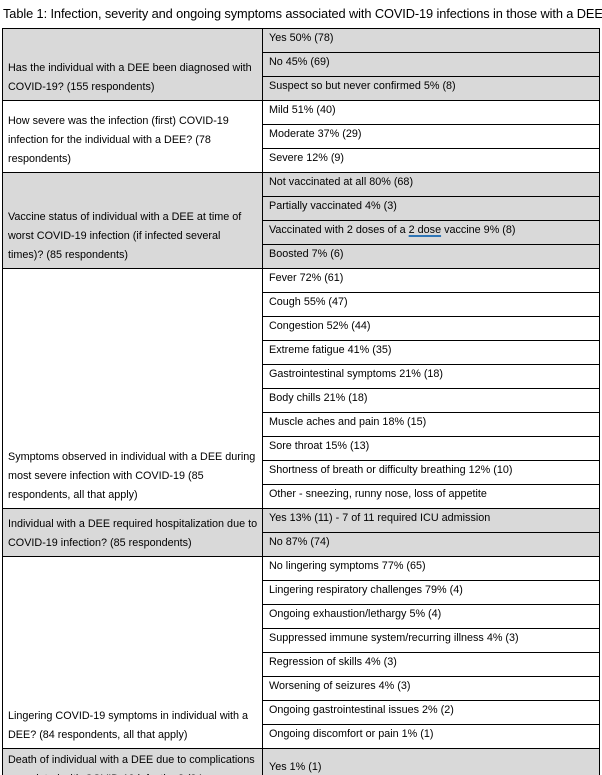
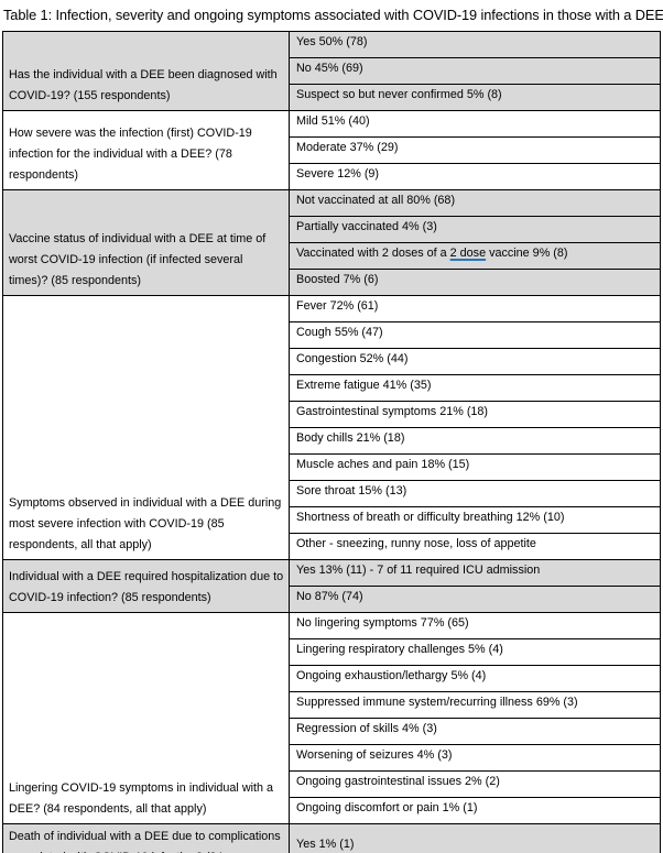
  Table 1: Infection, severity and ongoing symptoms associated with COVID-19 infections in those with a DEE
  Has the individual with a DEE been diagnosed with COVID-19? (155 respondents)	Yes 50% (78)
  No 45% (69)
  Suspect so but never confirmed 5% (8)
  How severe was the infection (first) COVID-19 infection for the individual with a DEE? (78 respondents)	Mild 51% (40)
  Moderate 37% (29)
  Severe 12% (9)
  Vaccine status of individual with a DEE at time of worst COVID-19 infection (if infected several times)? (85 respondents)	Not vaccinated at all 80% (68)
  Partially vaccinated 4% (3)
  Vaccinated with 2 doses of a 2 dose vaccine 9% (8)
  Boosted 7% (6)
  Symptoms observed in individual with a DEE during most severe infection with COVID-19 (85 respondents, all that apply)	Fever 72% (61)
  Cough 55% (47)
  Congestion 52% (44)
  Extreme fatigue 41% (35)
  Gastrointestinal symptoms 21% (18)
  Body chills 21% (18)
  Muscle aches and pain 18% (15)
  Sore throat 15% (13)
  Shortness of breath or difficulty breathing 12% (10)
  Other - sneezing, runny nose, loss of appetite
  Individual with a DEE required hospitalization due to COVID-19 infection? (85 respondents)	Yes 13% (11) - 7 of 11 required ICU admission
  No 87% (74)
  Lingering COVID-19 symptoms in individual with a DEE? (84 respondents, all that apply)	No lingering symptoms 77% (65)
- Lingering respiratory challenges 79% (4)
+ Lingering respiratory challenges 5% (4)
  Ongoing exhaustion/lethargy 5% (4)
- Suppressed immune system/recurring illness 4% (3)
+ Suppressed immune system/recurring illness 69% (3)
  Regression of skills 4% (3)
  Worsening of seizures 4% (3)
  Ongoing gastrointestinal issues 2% (2)
  Ongoing discomfort or pain 1% (1)
